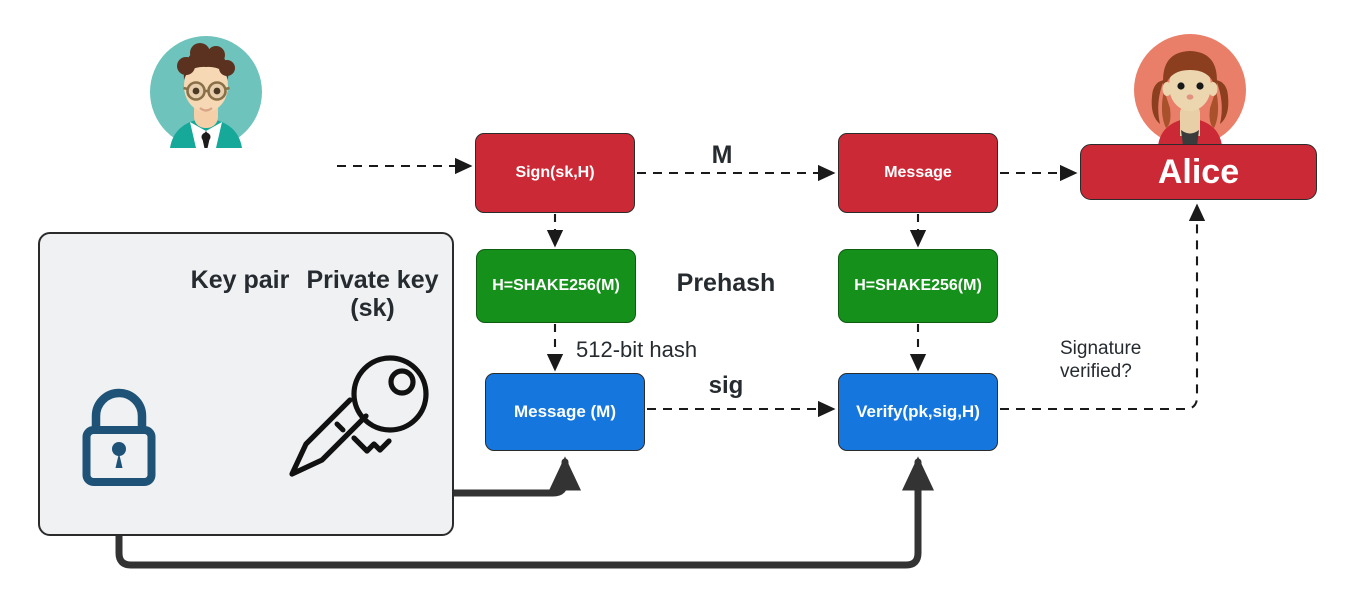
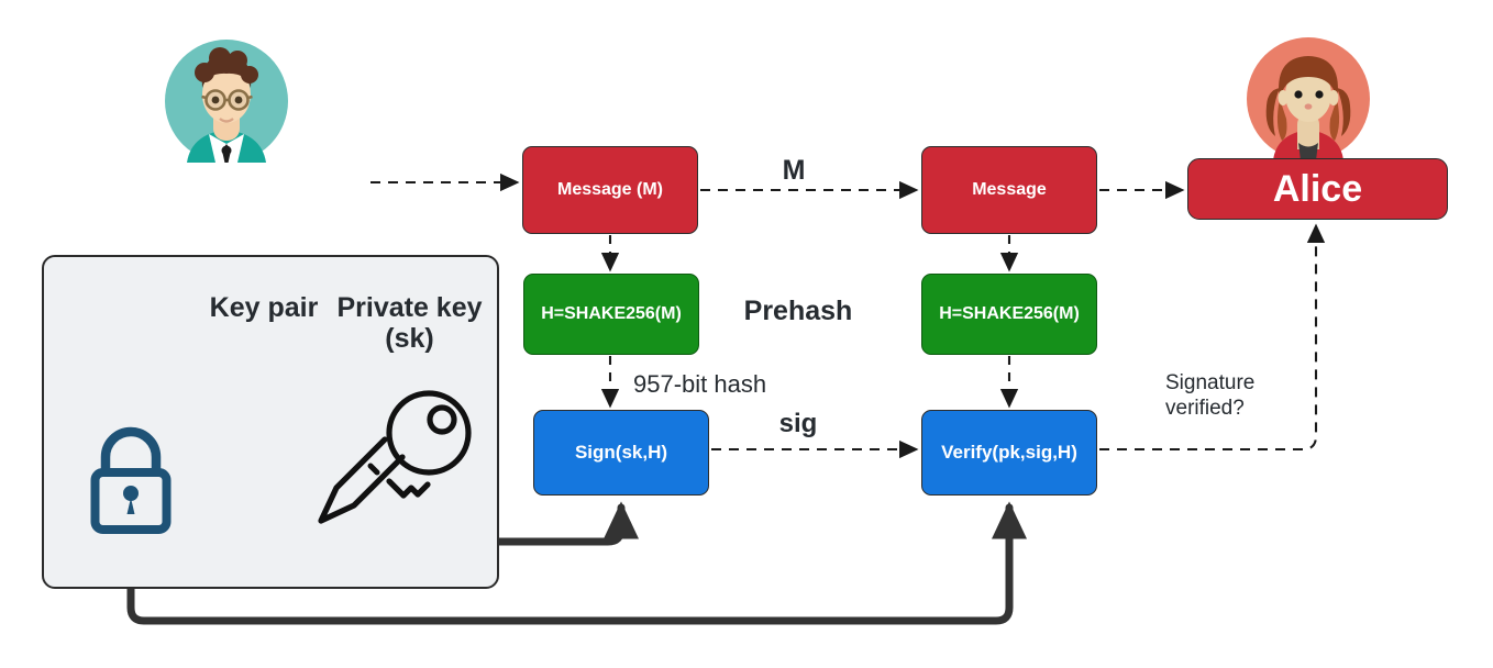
  Key pair
  Private key (sk)
  Alice
- Sign(sk,H)
+ Message (M)
  H=SHAKE256(M)
- Message (M)
+ Sign(sk,H)
  Message
  H=SHAKE256(M)
  Verify(pk,sig,H)
  M
  Prehash
- 512-bit hash
+ 957-bit hash
  sig
  Signature
  verified?
